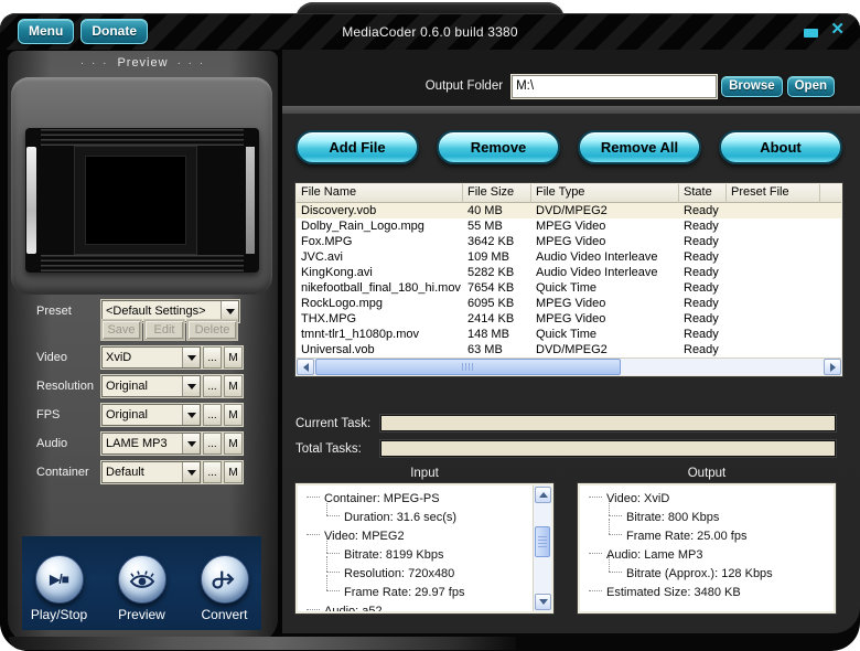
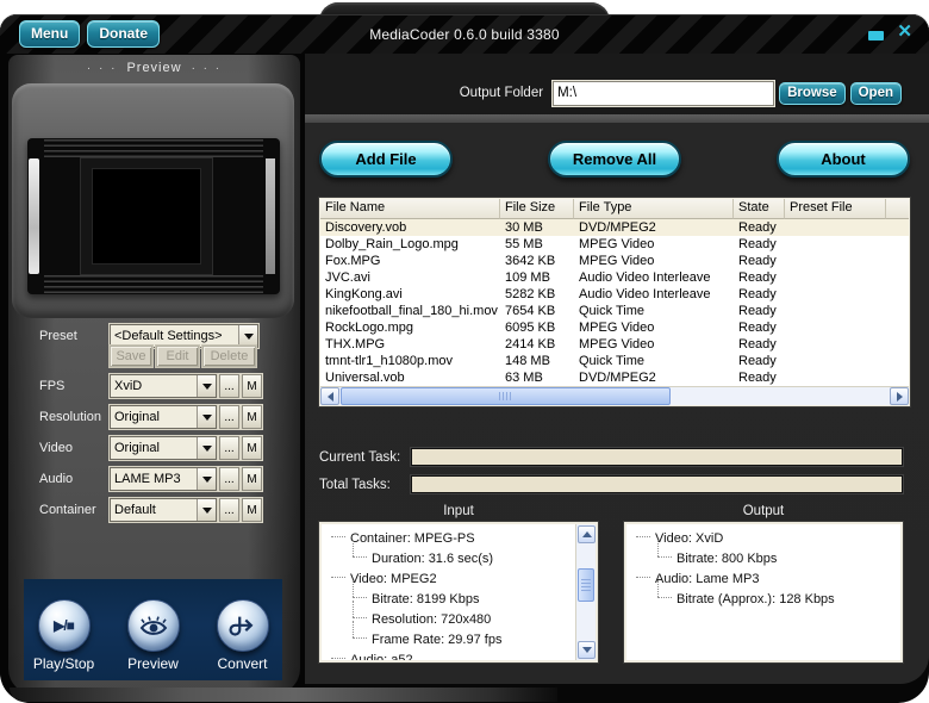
  Menu
  Donate
  MediaCoder 0.6.0 build 3380
  ✕
  · · · Preview · · ·
  Preset
  <Default Settings>
  Save
  Edit
  Delete
- Video
+ FPS
  XviD
  ...
  M
  Resolution
  Original
  ...
  M
- FPS
+ Video
  Original
  ...
  M
  Audio
  LAME MP3
  ...
  M
  Container
  Default
  ...
  M
  ▶/■
  Play/Stop
  Preview
  Convert
  Output Folder
  M:\
  Browse
  Open
  Add File
- Remove
  Remove All
  About
  File Name
  File Size
  File Type
  State
  Preset File
  Discovery.vob
- 40 MB
+ 30 MB
  DVD/MPEG2
  Ready
  Dolby_Rain_Logo.mpg
  55 MB
  MPEG Video
  Ready
  Fox.MPG
  3642 KB
  MPEG Video
  Ready
  JVC.avi
  109 MB
  Audio Video Interleave
  Ready
  KingKong.avi
  5282 KB
  Audio Video Interleave
  Ready
  nikefootball_final_180_hi.mov
  7654 KB
  Quick Time
  Ready
  RockLogo.mpg
  6095 KB
  MPEG Video
  Ready
  THX.MPG
  2414 KB
  MPEG Video
  Ready
  tmnt-tlr1_h1080p.mov
  148 MB
  Quick Time
  Ready
  Universal.vob
  63 MB
  DVD/MPEG2
  Ready
  Current Task:
  Total Tasks:
  Input
  Container: MPEG-PS
  Duration: 31.6 sec(s)
  Video: MPEG2
  Bitrate: 8199 Kbps
  Resolution: 720x480
  Frame Rate: 29.97 fps
  Output
  Video: XviD
  Bitrate: 800 Kbps
- Frame Rate: 25.00 fps
  Audio: Lame MP3
  Bitrate (Approx.): 128 Kbps
- Estimated Size: 3480 KB
